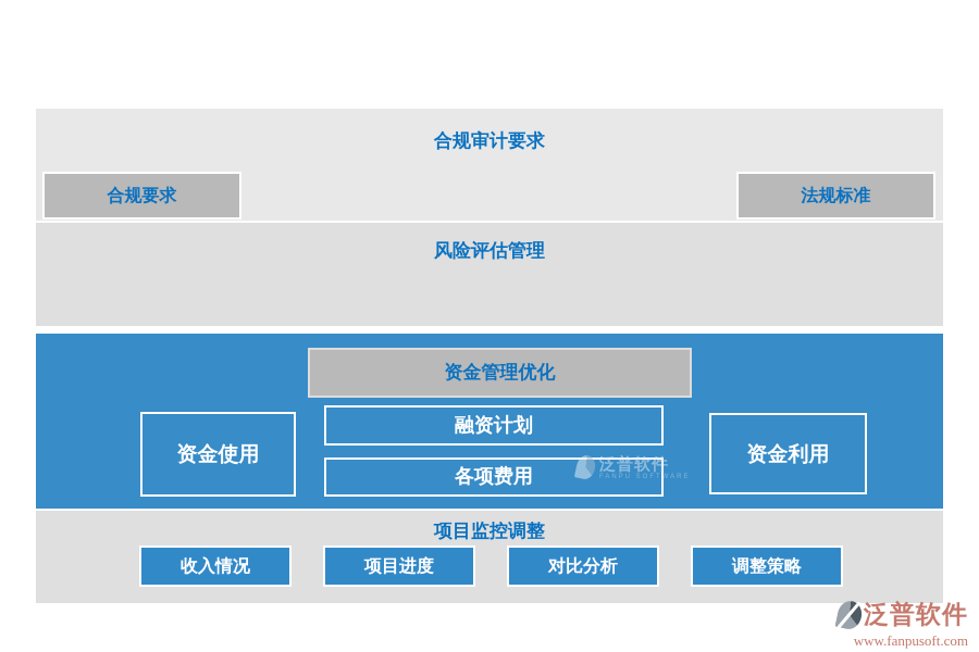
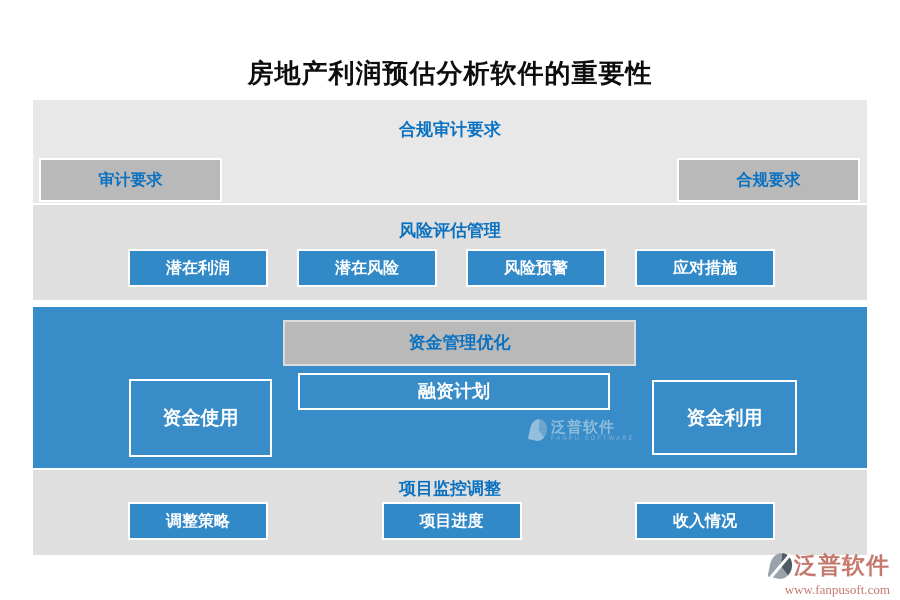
+ 房地产利润预估分析软件的重要性
  合规审计要求
+ 审计要求
  合规要求
- 法规标准
  风险评估管理
+ 潜在利润
+ 潜在风险
+ 风险预警
+ 应对措施
  资金管理优化
  资金使用
  融资计划
- 各项费用
  资金利用
  泛普软件
  项目监控调整
- 收入情况
+ 调整策略
  项目进度
- 对比分析
- 调整策略
+ 收入情况
  泛普软件
  www.fanpusoft.com
